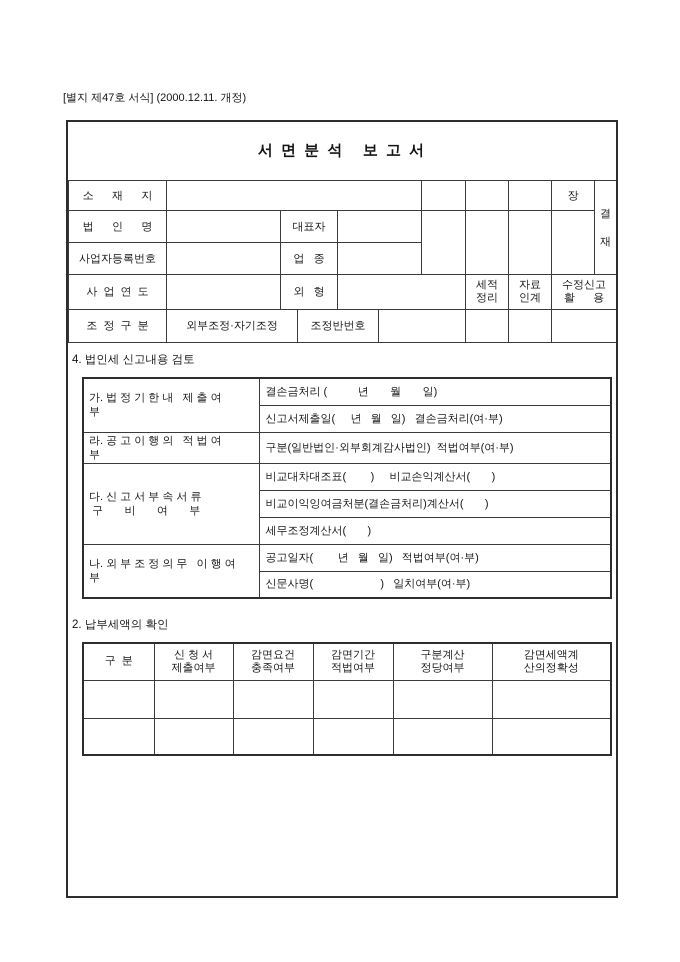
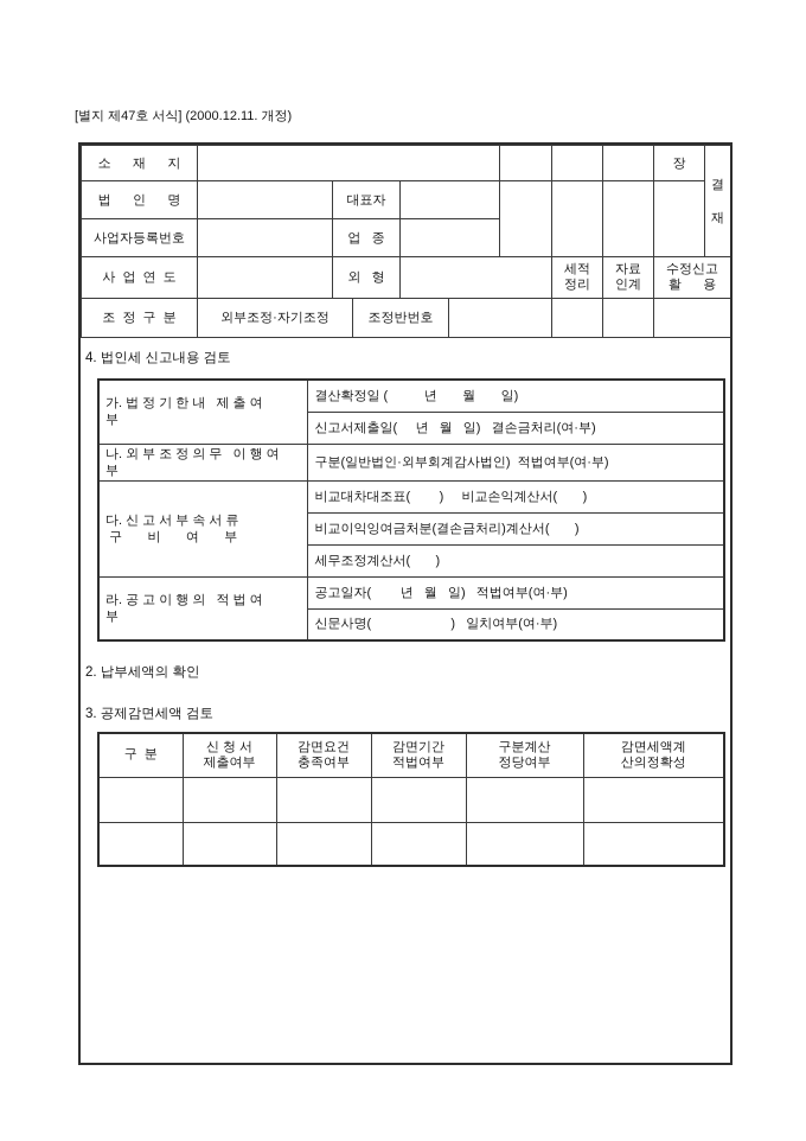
  [별지 제47호 서식] (2000.12.11. 개정)
- 서 면 분 석 보 고 서
  소 재 지					장	결 재
  법 인 명		대표자
  사업자등록번호		업 종
  사 업 연 도		외 형		세적 정리	자료 인계	수정신고 활 용
  조 정 구 분	외부조정·자기조정	조정반번호
  4. 법인세 신고내용 검토
- 가. 법 정 기 한 내 제 출 여 부	결손금처리 ( 년 월 일)
+ 가. 법 정 기 한 내 제 출 여 부	결산확정일 ( 년 월 일)
  신고서제출일( 년 월 일) 결손금처리(여·부)
- 라. 공 고 이 행 의 적 법 여 부	구분(일반법인·외부회계감사법인) 적법여부(여·부)
+ 나. 외 부 조 정 의 무 이 행 여 부	구분(일반법인·외부회계감사법인) 적법여부(여·부)
  다. 신 고 서 부 속 서 류 구 비 여 부	비교대차대조표( ) 비교손익계산서( )
  비교이익잉여금처분(결손금처리)계산서( )
  세무조정계산서( )
- 나. 외 부 조 정 의 무 이 행 여 부	공고일자( 년 월 일) 적법여부(여·부)
+ 라. 공 고 이 행 의 적 법 여 부	공고일자( 년 월 일) 적법여부(여·부)
  신문사명( ) 일치여부(여·부)
  2. 납부세액의 확인
+ 3. 공제감면세액 검토
  구 분	신 청 서 제출여부	감면요건 충족여부	감면기간 적법여부	구분계산 정당여부	감면세액계 산의정확성
